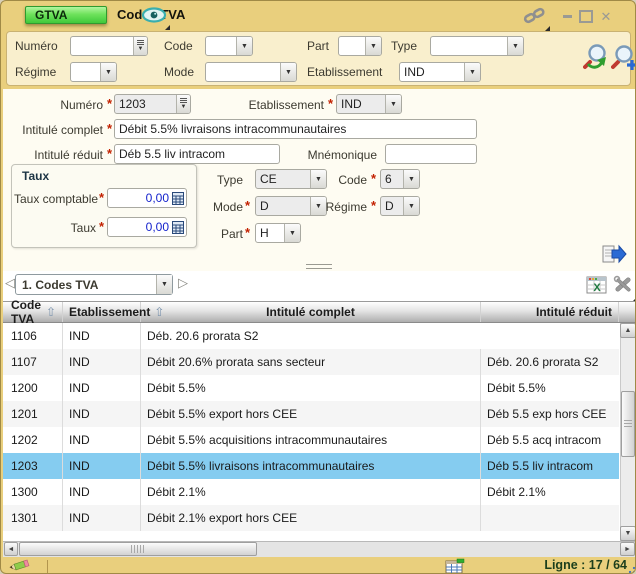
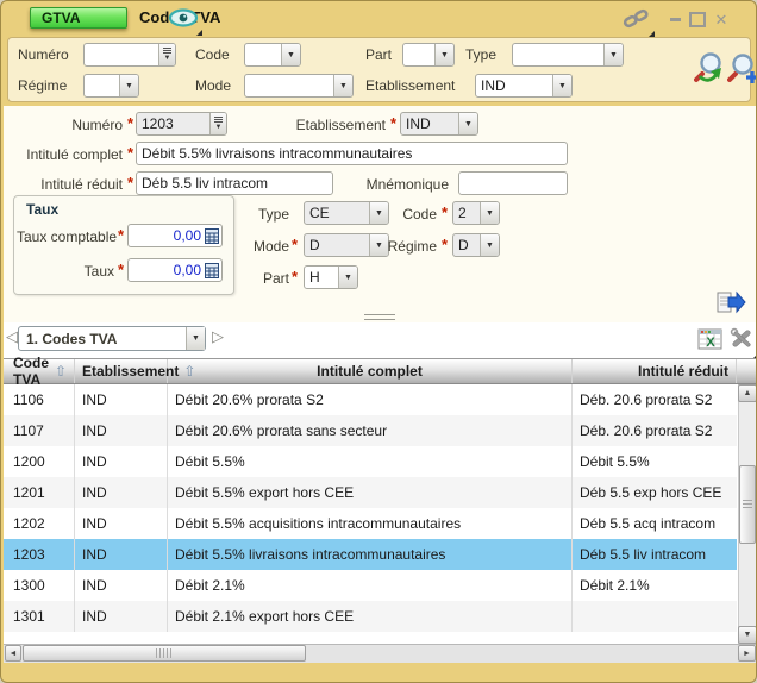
  GTVA
  ✕
  Numéro
  Code
  Part
  Type
  Régime
  Mode
  Etablissement
  IND
  Numéro
  *
  1203
  Etablissement
  *
  IND
  Intitulé complet
  *
  Débit 5.5% livraisons intracommunautaires
  Intitulé réduit
  *
  Déb 5.5 liv intracom
  Mnémonique
  Taux
  Taux comptable
  *
  0,00
  Taux
  *
  0,00
  Type
  CE
  Code
  *
- 6
+ 2
  Mode
  *
  D
  Régime
  *
  D
  Part
  *
  H
  ◁
  1. Codes TVA
  ▷
  X
  Code TVA
  ⇧
  Etablissement
  ⇧
  Intitulé complet
  Intitulé réduit
  1106
  IND
+ Débit 20.6% prorata S2
  Déb. 20.6 prorata S2
  1107
  IND
  Débit 20.6% prorata sans secteur
  Déb. 20.6 prorata S2
  1200
  IND
  Débit 5.5%
  Débit 5.5%
  1201
  IND
  Débit 5.5% export hors CEE
  Déb 5.5 exp hors CEE
  1202
  IND
  Débit 5.5% acquisitions intracommunautaires
  Déb 5.5 acq intracom
  1203
  IND
  Débit 5.5% livraisons intracommunautaires
  Déb 5.5 liv intracom
  1300
  IND
  Débit 2.1%
  Débit 2.1%
  1301
  IND
  Débit 2.1% export hors CEE
- Ligne : 17 / 64
